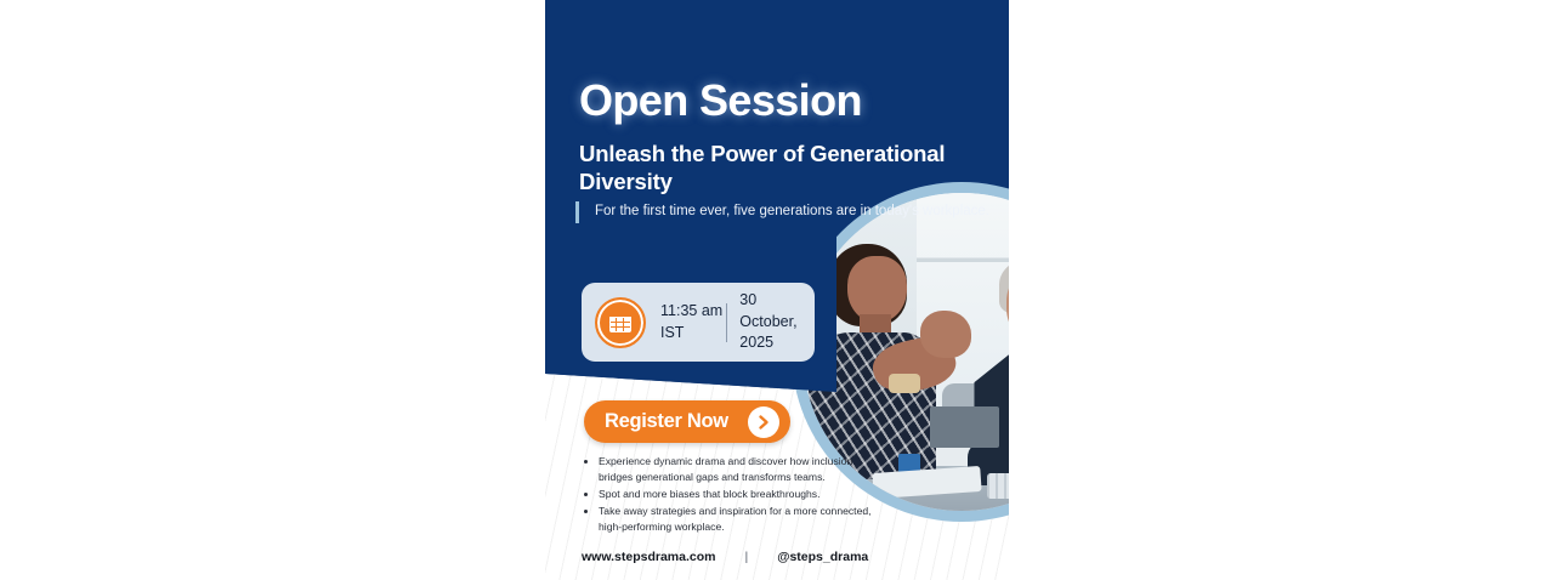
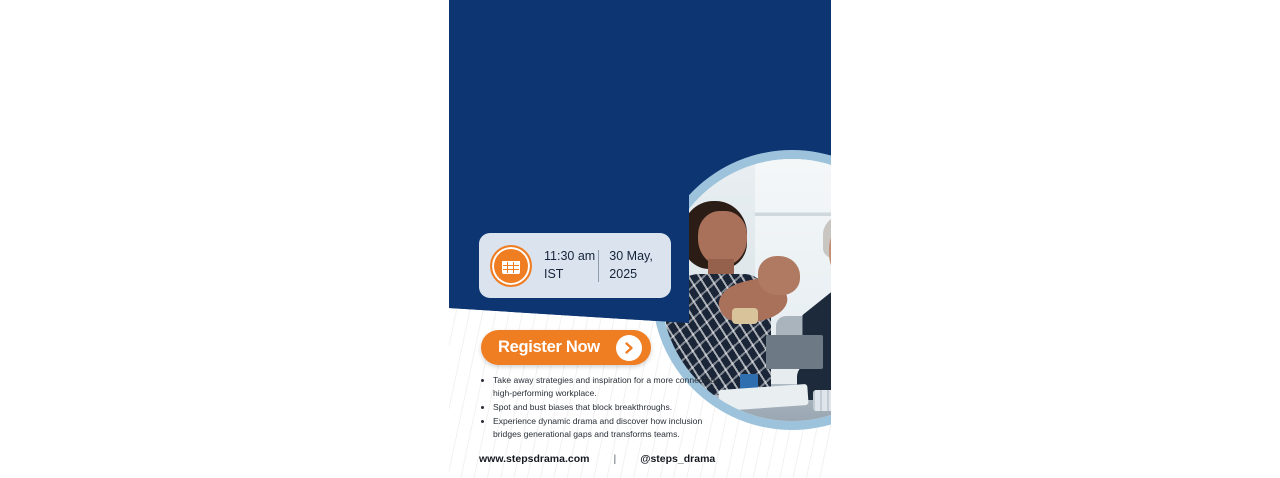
- Open Session
- Unleash the Power of Generational Diversity
- For the first time ever, five generations are in today's workplace.
- 11:35 am IST
+ 11:30 am IST
- 30 October, 2025
+ 30 May, 2025
  Register Now
- Experience dynamic drama and discover how inclusion bridges generational gaps and transforms teams.
+ Take away strategies and inspiration for a more connected, high-performing workplace.
- Spot and more biases that block breakthroughs.
+ Spot and bust biases that block breakthroughs.
- Take away strategies and inspiration for a more connected, high-performing workplace.
+ Experience dynamic drama and discover how inclusion bridges generational gaps and transforms teams.
  www.stepsdrama.com
  |
  @steps_drama
